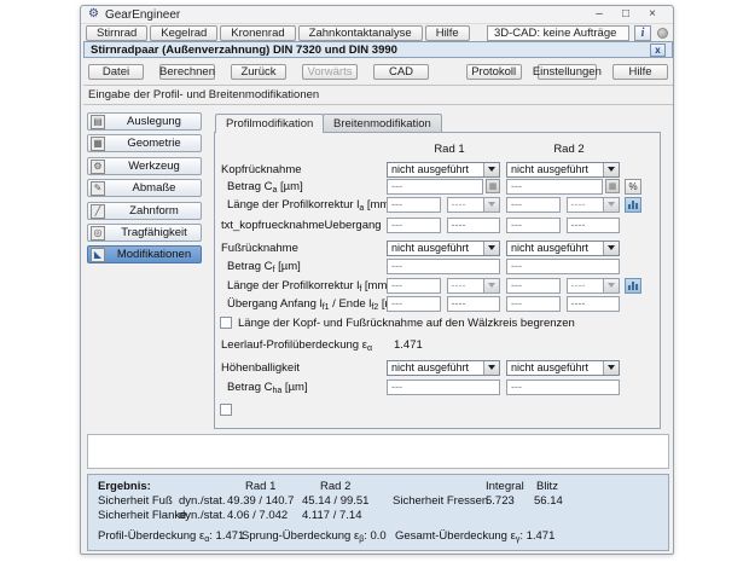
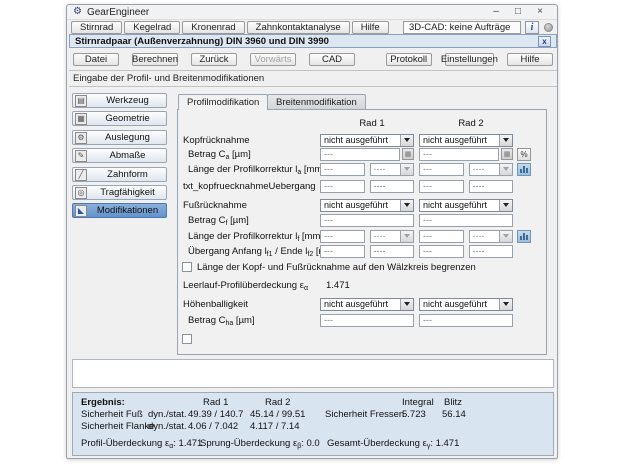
  ⚙
  GearEngineer
  –
  □
  ×
  Stirnrad
  Kegelrad
  Kronenrad
  Zahnkontaktanalyse
  Hilfe
  3D-CAD: keine Aufträge
  i
- Stirnradpaar (Außenverzahnung) DIN 7320 und DIN 3990
+ Stirnradpaar (Außenverzahnung) DIN 3960 und DIN 3990
  x
  Datei
  Berechnen
  Zurück
  Vorwärts
  CAD
  Protokoll
  Einstellungen
  Hilfe
  Eingabe der Profil- und Breitenmodifikationen
  ▤
- Auslegung
+ Werkzeug
  ▦
  Geometrie
  ⚙
- Werkzeug
+ Auslegung
  ✎
  Abmaße
  ╱
  Zahnform
  ◎
  Tragfähigkeit
  ◣
  Modifikationen
  Profilmodifikation
  Breitenmodifikation
  Rad 1
  Rad 2
  Kopfrücknahme
  nicht ausgeführt
  nicht ausgeführt
  Betrag C [µm]
  ---
  ---
  %
  Länge der Profilkorrektur l [mm
  ---
  ----
  ---
  ----
  txt_kopfruecknahmeUebergang
  ---
  ----
  ---
  ----
  Fußrücknahme
  nicht ausgeführt
  nicht ausgeführt
  Betrag C [µm]
  ---
  ---
  Länge der Profilkorrektur l [mm
  ---
  ----
  ---
  ----
  Übergang Anfang l / Ende l [
  ---
  ----
  ---
  ----
  Länge der Kopf- und Fußrücknahme auf den Wälzkreis begrenzen
  Leerlauf-Profilüberdeckung ε
  1.471
  Höhenballigkeit
  nicht ausgeführt
  nicht ausgeführt
  Betrag C [µm]
  ---
  ---
  Ergebnis:
  Rad 1
  Rad 2
  Integral
  Blitz
  Sicherheit Fuß
  dyn./stat.
  49.39 / 140.7
  45.14 / 99.51
  Sicherheit Fressen
  5.723
  56.14
  Sicherheit Flanke
  dyn./stat.
  4.06 / 7.042
  4.117 / 7.14
  Profil-Überdeckung ε : 1.471
  Sprung-Überdeckung ε : 0.0
  Gesamt-Überdeckung ε : 1.471
